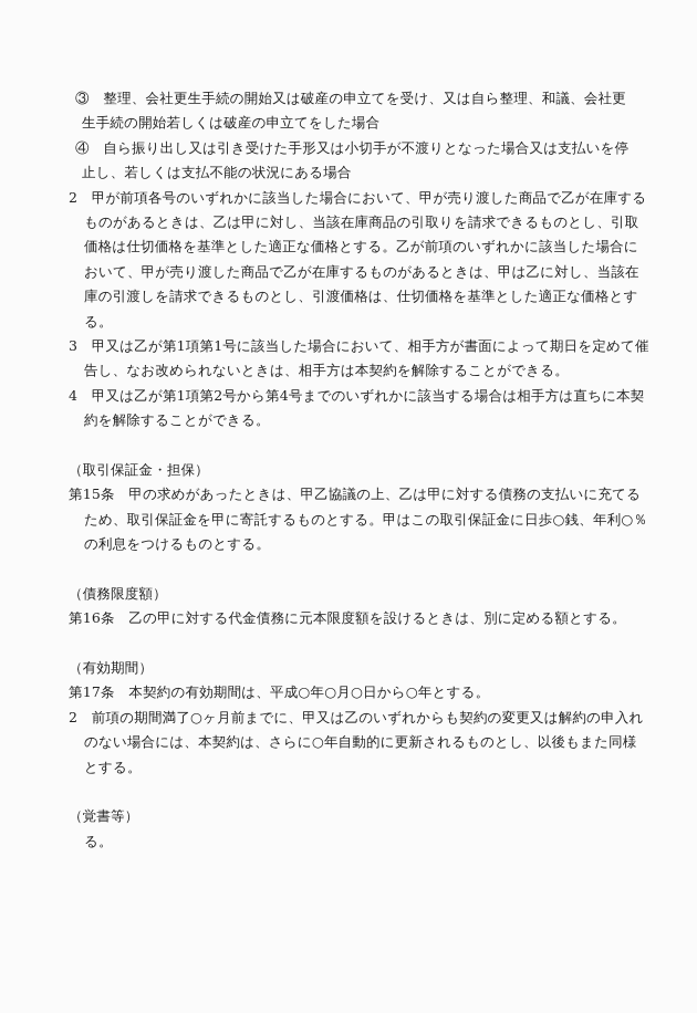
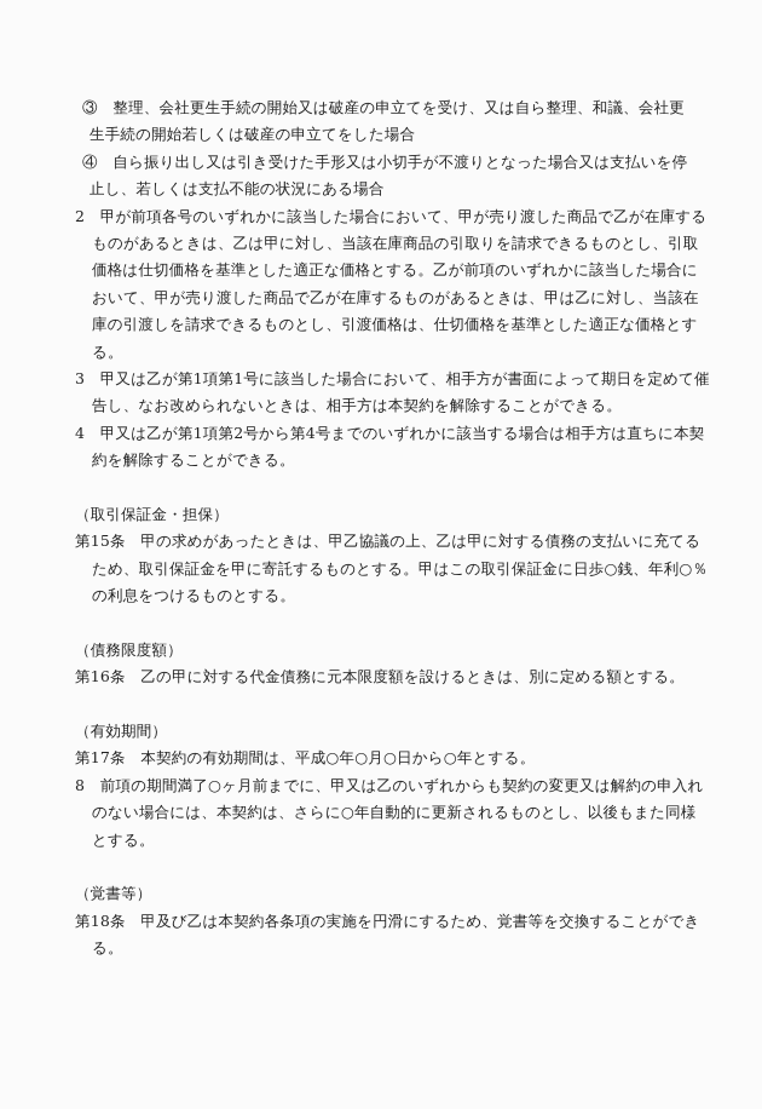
  ③ 整理、会社更生手続の開始又は破産の申立てを受け、又は自ら整理、和議、会社更
  生手続の開始若しくは破産の申立てをした場合
  ④ 自ら振り出し又は引き受けた手形又は小切手が不渡りとなった場合又は支払いを停
  止し、若しくは支払不能の状況にある場合
  2 甲が前項各号のいずれかに該当した場合において、甲が売り渡した商品で乙が在庫する
  ものがあるときは、乙は甲に対し、当該在庫商品の引取りを請求できるものとし、引取
  価格は仕切価格を基準とした適正な価格とする。乙が前項のいずれかに該当した場合に
  おいて、甲が売り渡した商品で乙が在庫するものがあるときは、甲は乙に対し、当該在
  庫の引渡しを請求できるものとし、引渡価格は、仕切価格を基準とした適正な価格とす
  る。
  3 甲又は乙が第1項第1号に該当した場合において、相手方が書面によって期日を定めて催
  告し、なお改められないときは、相手方は本契約を解除することができる。
  4 甲又は乙が第1項第2号から第4号までのいずれかに該当する場合は相手方は直ちに本契
  約を解除することができる。
  （取引保証金・担保）
  第15条 甲の求めがあったときは、甲乙協議の上、乙は甲に対する債務の支払いに充てる
  ため、取引保証金を甲に寄託するものとする。甲はこの取引保証金に日歩○銭、年利○％
  の利息をつけるものとする。
  （債務限度額）
  第16条 乙の甲に対する代金債務に元本限度額を設けるときは、別に定める額とする。
  （有効期間）
  第17条 本契約の有効期間は、平成○年○月○日から○年とする。
- 2 前項の期間満了○ヶ月前までに、甲又は乙のいずれからも契約の変更又は解約の申入れ
+ 8 前項の期間満了○ヶ月前までに、甲又は乙のいずれからも契約の変更又は解約の申入れ
  のない場合には、本契約は、さらに○年自動的に更新されるものとし、以後もまた同様
  とする。
  （覚書等）
+ 第18条 甲及び乙は本契約各条項の実施を円滑にするため、覚書等を交換することができ
  る。
